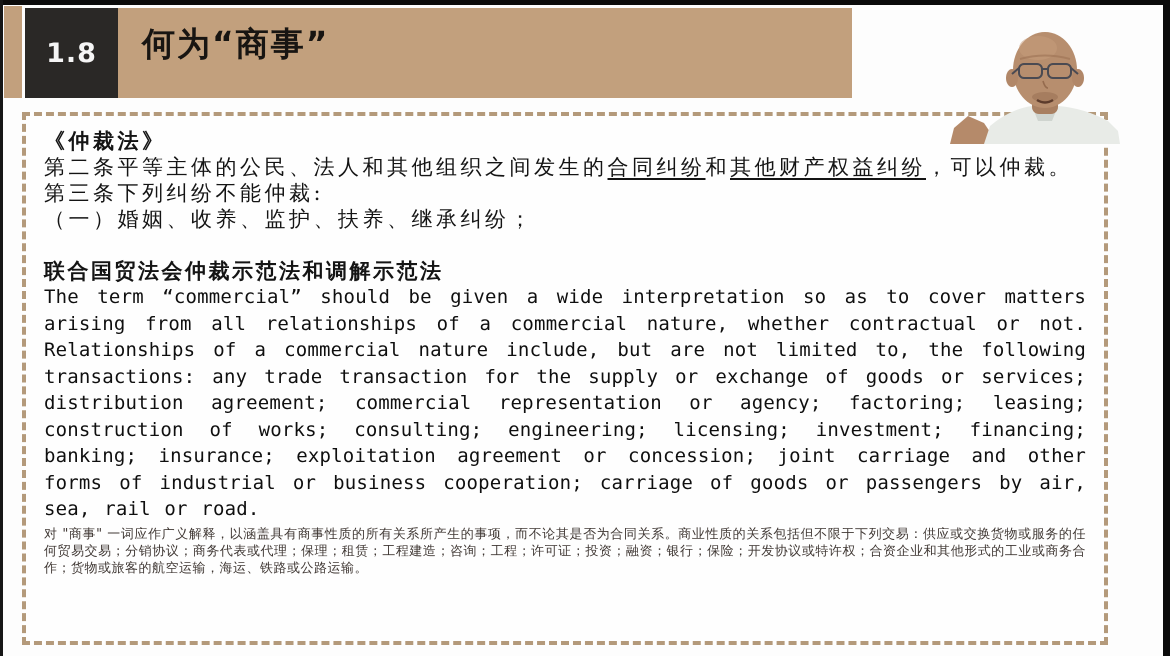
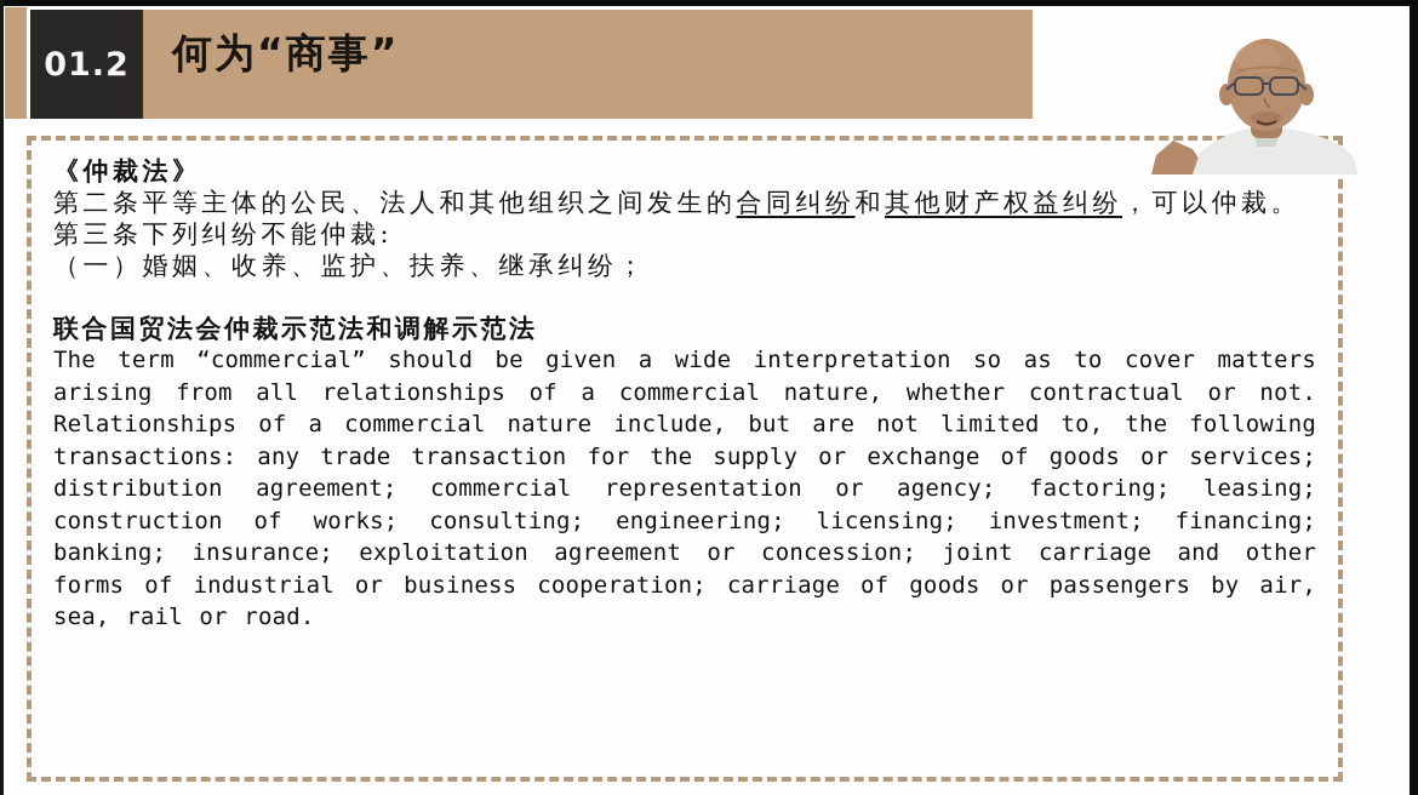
- 1.8
+ 01.2
  何为“商事”
  《仲裁法》
  第二条平等主体的公民、法人和其他组织之间发生的合同纠纷和其他财产权益纠纷，可以仲裁。
  第三条下列纠纷不能仲裁:
  （一）婚姻、收养、监护、扶养、继承纠纷；
  联合国贸法会仲裁示范法和调解示范法
  The term “commercial” should be given a wide interpretation so as to cover matters arising from all relationships of a commercial nature, whether contractual or not. Relationships of a commercial nature include, but are not limited to, the following transactions: any trade transaction for the supply or exchange of goods or services; distribution agreement; commercial representation or agency; factoring; leasing; construction of works; consulting; engineering; licensing; investment; financing; banking; insurance; exploitation agreement or concession; joint carriage and other forms of industrial or business cooperation; carriage of goods or passengers by air, sea, rail or road.
- 对 "商事" 一词应作广义解释，以涵盖具有商事性质的所有关系所产生的事项，而不论其是否为合同关系。商业性质的关系包括但不限于下列交易：供应或交换货物或服务的任何贸易交易；分销协议；商务代表或代理；保理；租赁；工程建造；咨询；工程；许可证；投资；融资；银行；保险；开发协议或特许权；合资企业和其他形式的工业或商务合作；货物或旅客的航空运输，海运、铁路或公路运输。
